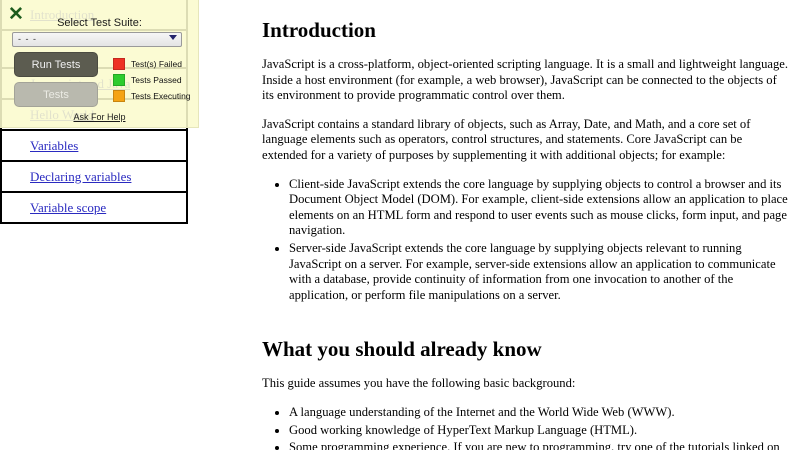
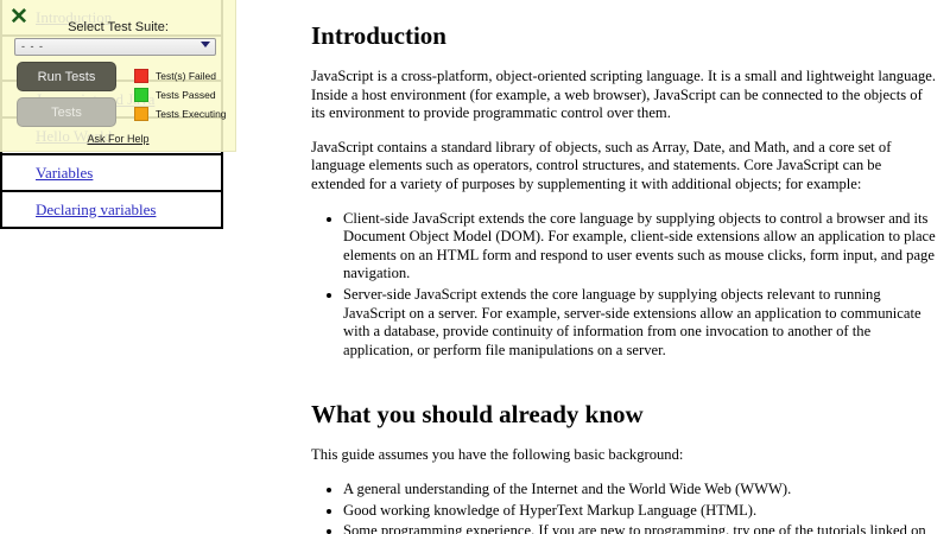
  Introduction
  Hello World
  Variables
  Declaring variables
- Variable scope
  ✕
  Select Test Suite:
  - - -
  Run Tests
  Tests
  Test(s) Failed
  Tests Passed
  Tests Executing
  Ask For Help
  Introduction
  JavaScript is a cross-platform, object-oriented scripting language. It is a small and lightweight language. Inside a host environment (for example, a web browser), JavaScript can be connected to the objects of its environment to provide programmatic control over them.
  JavaScript contains a standard library of objects, such as Array, Date, and Math, and a core set of language elements such as operators, control structures, and statements. Core JavaScript can be extended for a variety of purposes by supplementing it with additional objects; for example:
  Client-side JavaScript extends the core language by supplying objects to control a browser and its Document Object Model (DOM). For example, client-side extensions allow an application to place elements on an HTML form and respond to user events such as mouse clicks, form input, and page navigation.
  Server-side JavaScript extends the core language by supplying objects relevant to running JavaScript on a server. For example, server-side extensions allow an application to communicate with a database, provide continuity of information from one invocation to another of the application, or perform file manipulations on a server.
  What you should already know
  This guide assumes you have the following basic background:
- A language understanding of the Internet and the World Wide Web (WWW).
+ A general understanding of the Internet and the World Wide Web (WWW).
  Good working knowledge of HyperText Markup Language (HTML).
  Some programming experience. If you are new to programming, try one of the tutorials linked on
